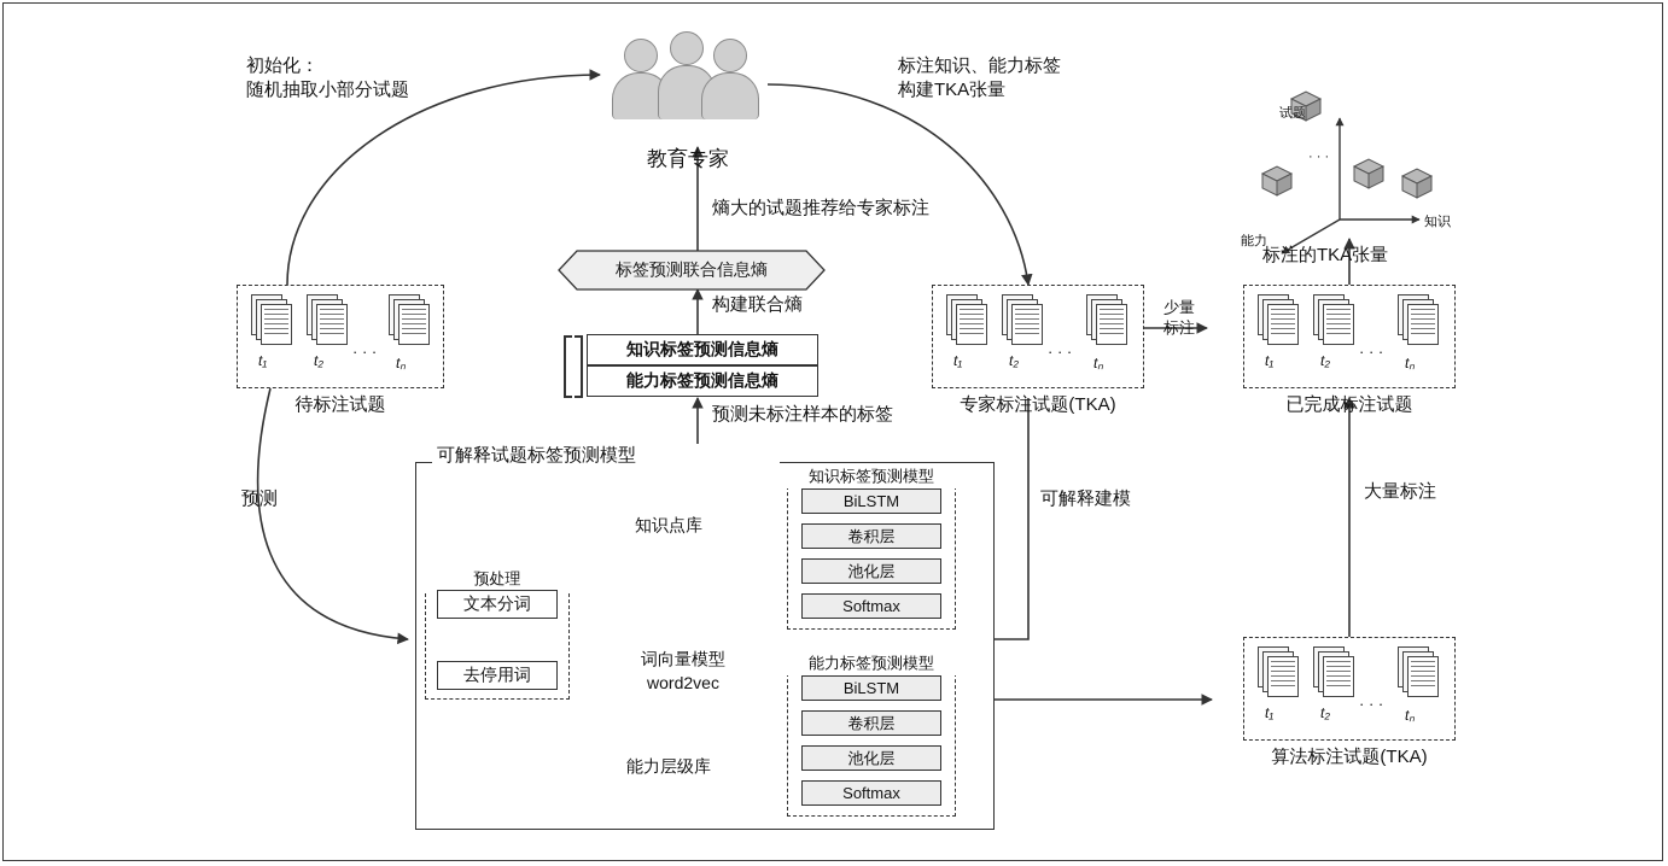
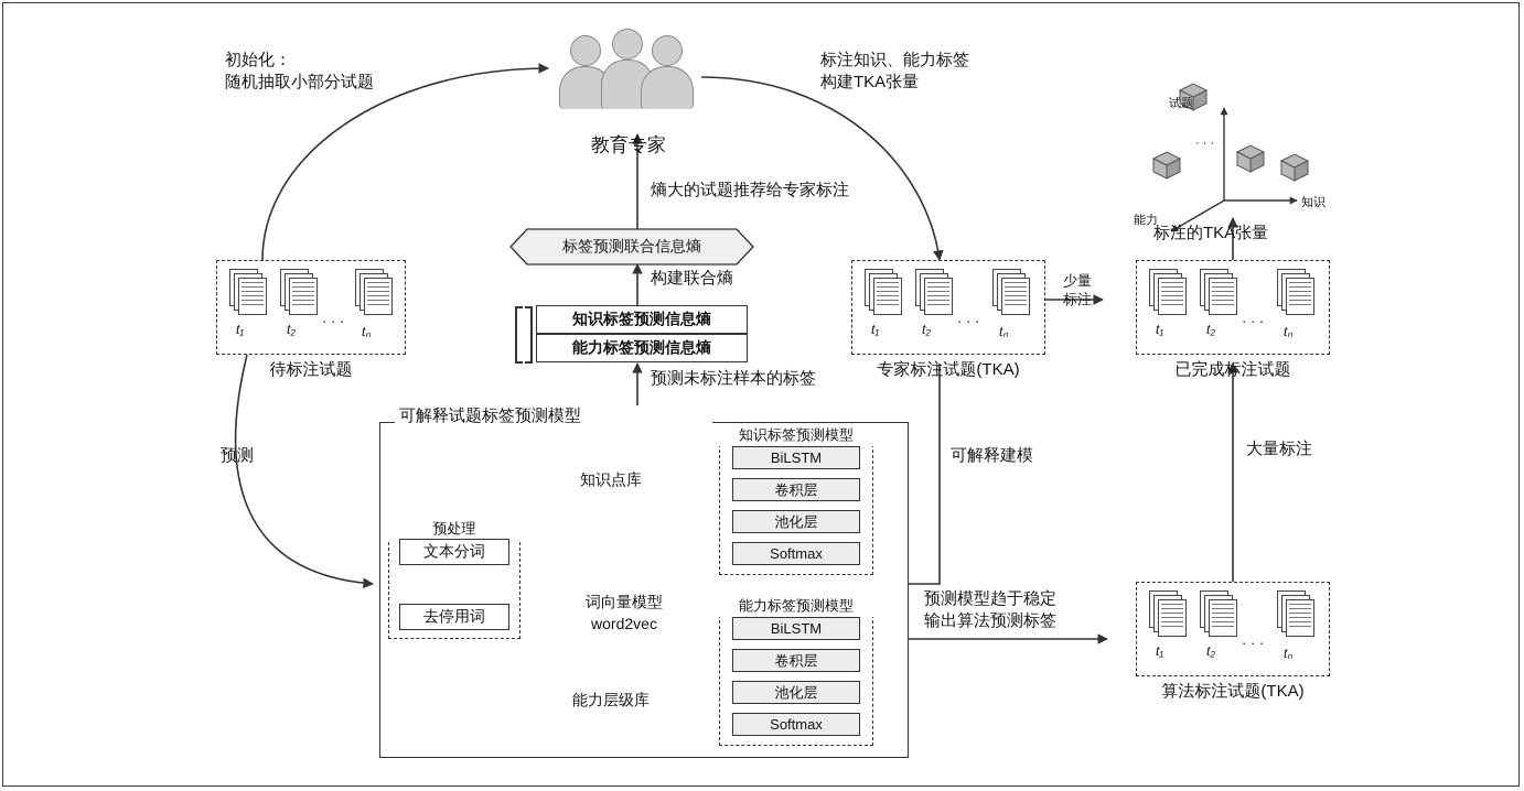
  教育专家
  初始化：
  随机抽取小部分试题
  标注知识、能力标签
  构建TKA张量
  熵大的试题推荐给专家标注
  构建联合熵
  预测未标注样本的标签
  预测
  可解释建模
  少量
  标注
  大量标注
+ 预测模型趋于稳定
+ 输出算法预测标签
  标签预测联合信息熵
  知识标签预测信息熵
  能力标签预测信息熵
  t₁
  t₂
  · · ·
  tₙ
  待标注试题
  t₁
  t₂
  · · ·
  tₙ
  专家标注试题(TKA)
  t₁
  t₂
  · · ·
  tₙ
  已完成标注试题
  t₁
  t₂
  · · ·
  tₙ
  算法标注试题(TKA)
  · · ·
  试题
  知识
  能力
  标注的TKA张量
  可解释试题标签预测模型
  预处理
  文本分词
  去停用词
  知识点库
  能力层级库
  词向量模型
  word2vec
  知识标签预测模型
  BiLSTM
  卷积层
  池化层
  Softmax
  能力标签预测模型
  BiLSTM
  卷积层
  池化层
  Softmax
